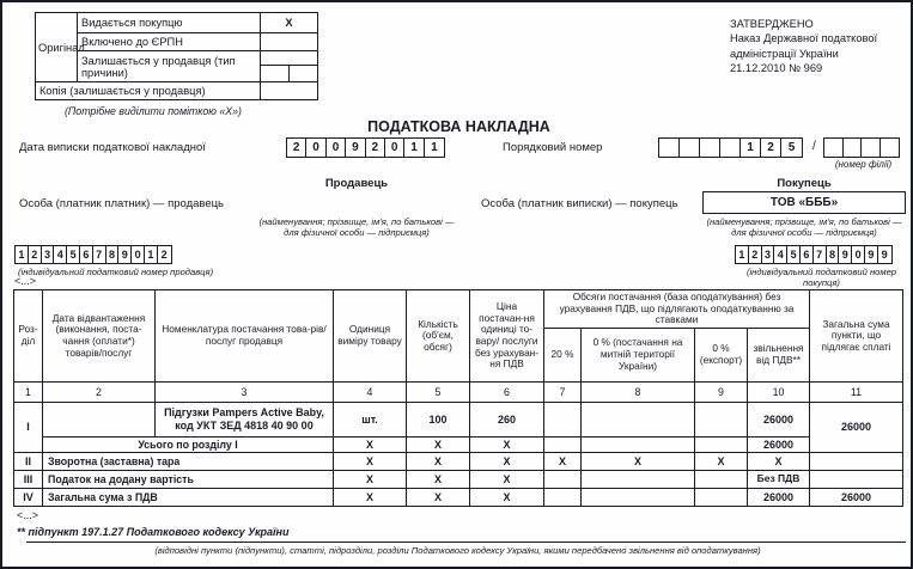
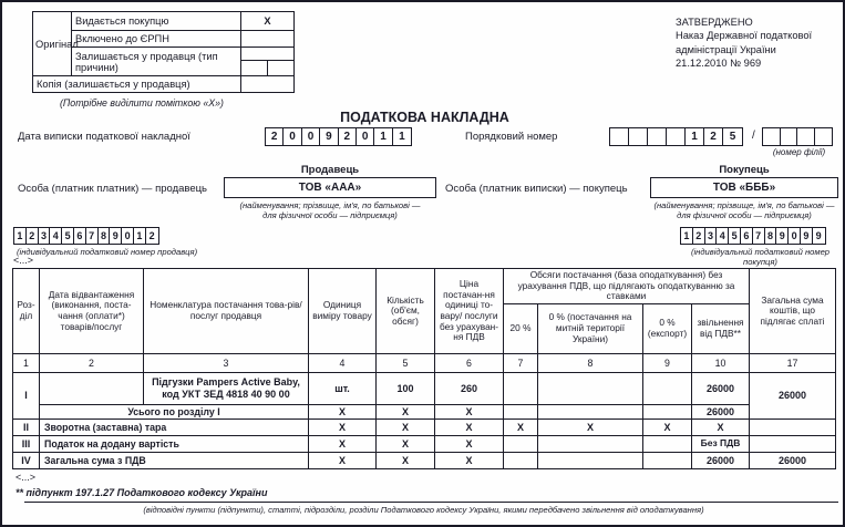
  Оригіна	Видається покупцю	Х
  Включено до ЄРПН
  Залишається у продавця (тип причини)
  Копія (залишається у продавця)
  (Потрібне виділити поміткою «Х»)
  ЗАТВЕРДЖЕНО
  Наказ Державної податкової
  адміністрації України
  21.12.2010 № 969
  ПОДАТКОВА НАКЛАДНА
  Дата виписки податкової накладної
  2
  0
  0
  9
  2
  0
  1
  1
  Порядковий номер
  1
  2
  5
  /
  (номер філії)
  Продавець
  Особа (платник платник) — продавець
+ ТОВ «ААА»
  (найменування; прізвище, ім'я, по батькові —
  для фізичної особи — підприємця)
  Покупець
  Особа (платник виписки) — покупець
  ТОВ «БББ»
  (найменування; прізвище, ім'я, по батькові —
  для фізичної особи — підприємця)
  1
  2
  3
  4
  5
  6
  7
  8
  9
  0
  1
  2
  (індивідуальний податковий номер продавця)
  1
  2
  3
  4
  5
  6
  7
  8
  9
  0
  9
  9
  (індивідуальний податковий номер покупця)
  <...>
- Роз-діл	Дата відвантаження (виконання, поста-чання (оплати*) товарів/послуг	Номенклатура постачання това-рів/послуг продавця	Одиниця виміру товару	Кількість (об'єм, обсяг)	Ціна постачан-ня одиниці то-вару/ послуги без урахуван-ня ПДВ	Обсяги постачання (база оподаткування) без урахування ПДВ, що підлягають оподаткуванню за ставками	Загальна сума пункти, що підлягає сплаті
+ Роз-діл	Дата відвантаження (виконання, поста-чання (оплати*) товарів/послуг	Номенклатура постачання това-рів/послуг продавця	Одиниця виміру товару	Кількість (об'єм, обсяг)	Ціна постачан-ня одиниці то-вару/ послуги без урахуван-ня ПДВ	Обсяги постачання (база оподаткування) без урахування ПДВ, що підлягають оподаткуванню за ставками	Загальна сума коштів, що підлягає сплаті
  20 %	0 % (постачання на митній території України)	0 % (експорт)	звільнення від ПДВ**
- 1	2	3	4	5	6	7	8	9	10	11
+ 1	2	3	4	5	6	7	8	9	10	17
  I		Підгузки Pampers Active Baby, код УКТ ЗЕД 4818 40 90 00	шт.	100	260				26000	26000
  Усього по розділу I	Х	Х	Х				26000
  II	Зворотна (заставна) тара	Х	Х	Х	Х	Х	Х	Х
  III	Податок на додану вартість	Х	Х	Х				Без ПДВ
  IV	Загальна сума з ПДВ	Х	Х	Х				26000	26000
  <...>
  ** підпункт 197.1.27 Податкового кодексу України
  (відповідні пункти (підпункти), статті, підрозділи, розділи Податкового кодексу України, якими передбачено звільнення від оподаткування)
